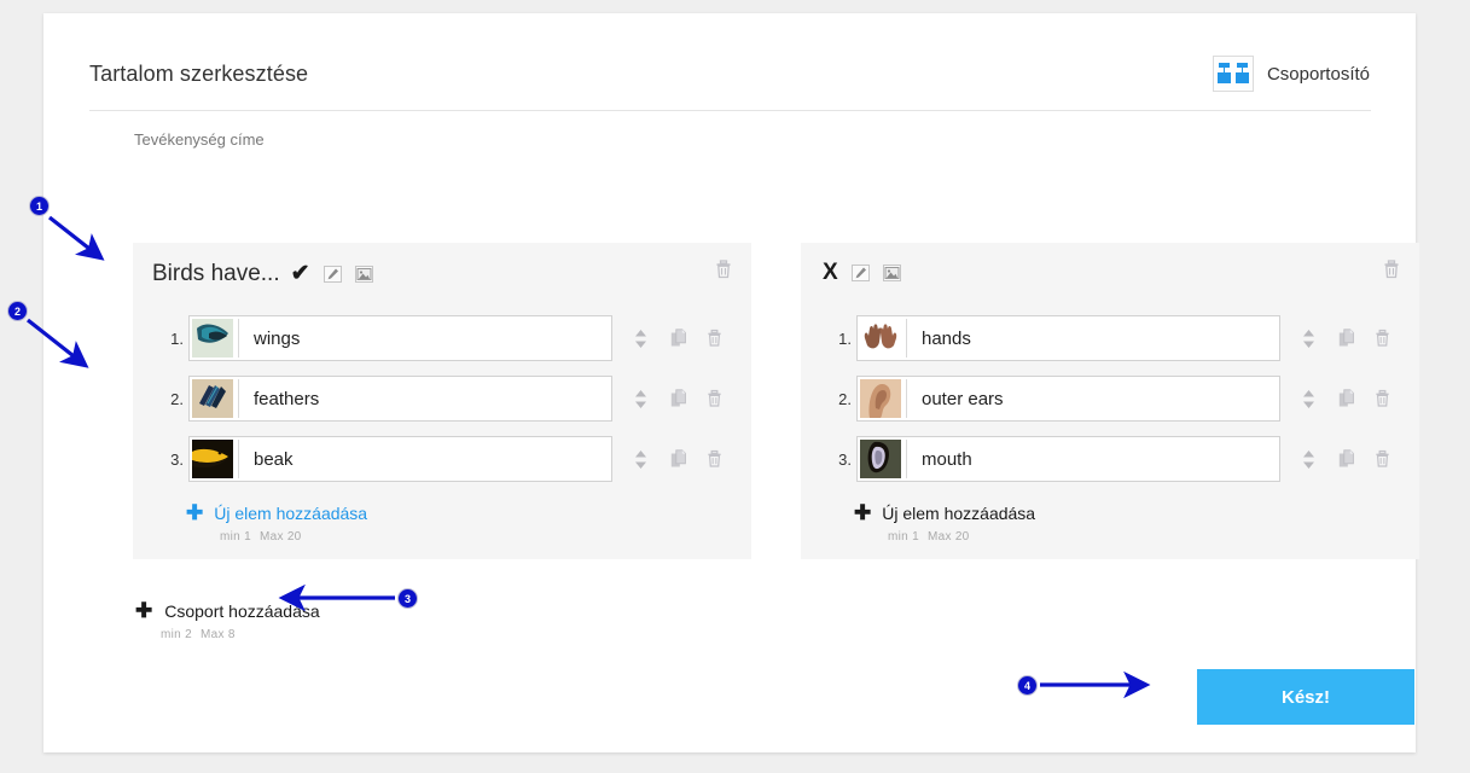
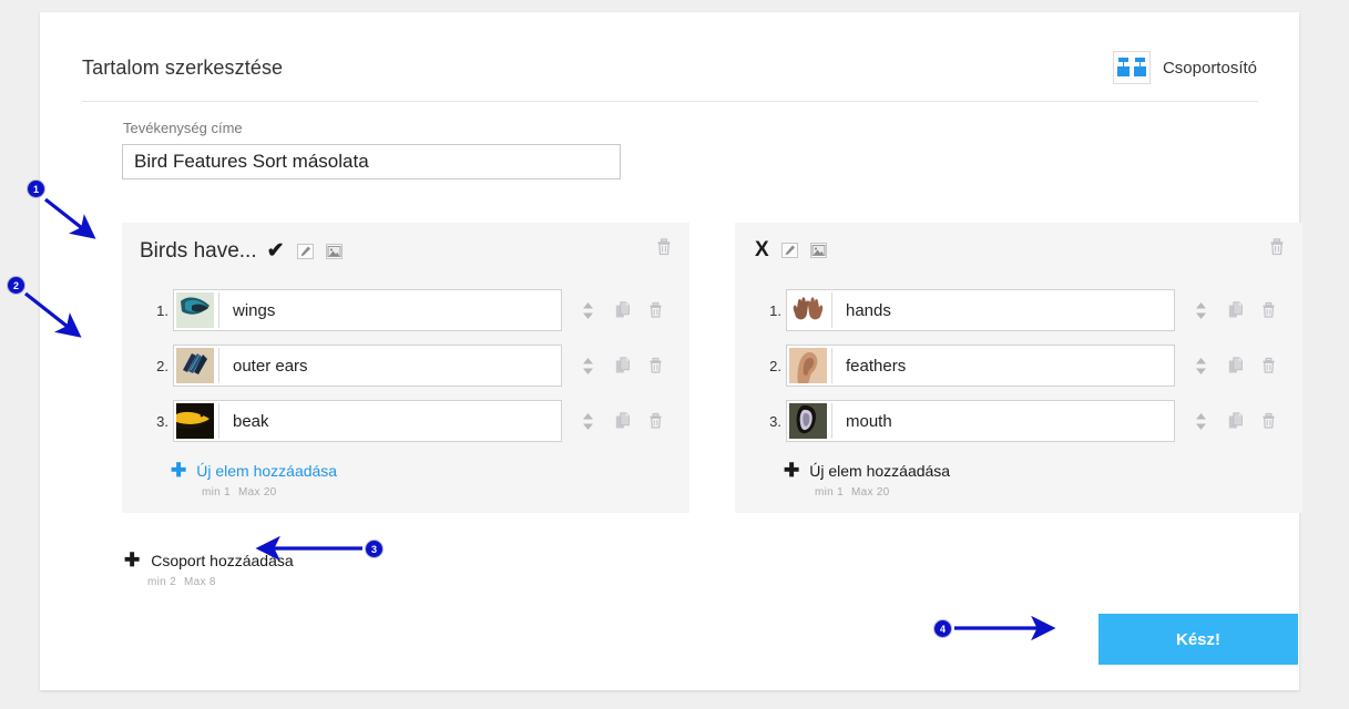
  Tartalom szerkesztése
  Csoportosító
  Tevékenység címe
+ Bird Features Sort másolata
  Birds have...
  ✔
  1.
  wings
  2.
- feathers
+ outer ears
  3.
  beak
  ✚
  Új elem hozzáadása
  min 1 Max 20
  X
  1.
  hands
  2.
- outer ears
+ feathers
  3.
  mouth
  ✚
  Új elem hozzáadása
  min 1 Max 20
  ✚
  Csoport hozzáadása
  min 2 Max 8
  Kész!
  1
  2
  3
  4
